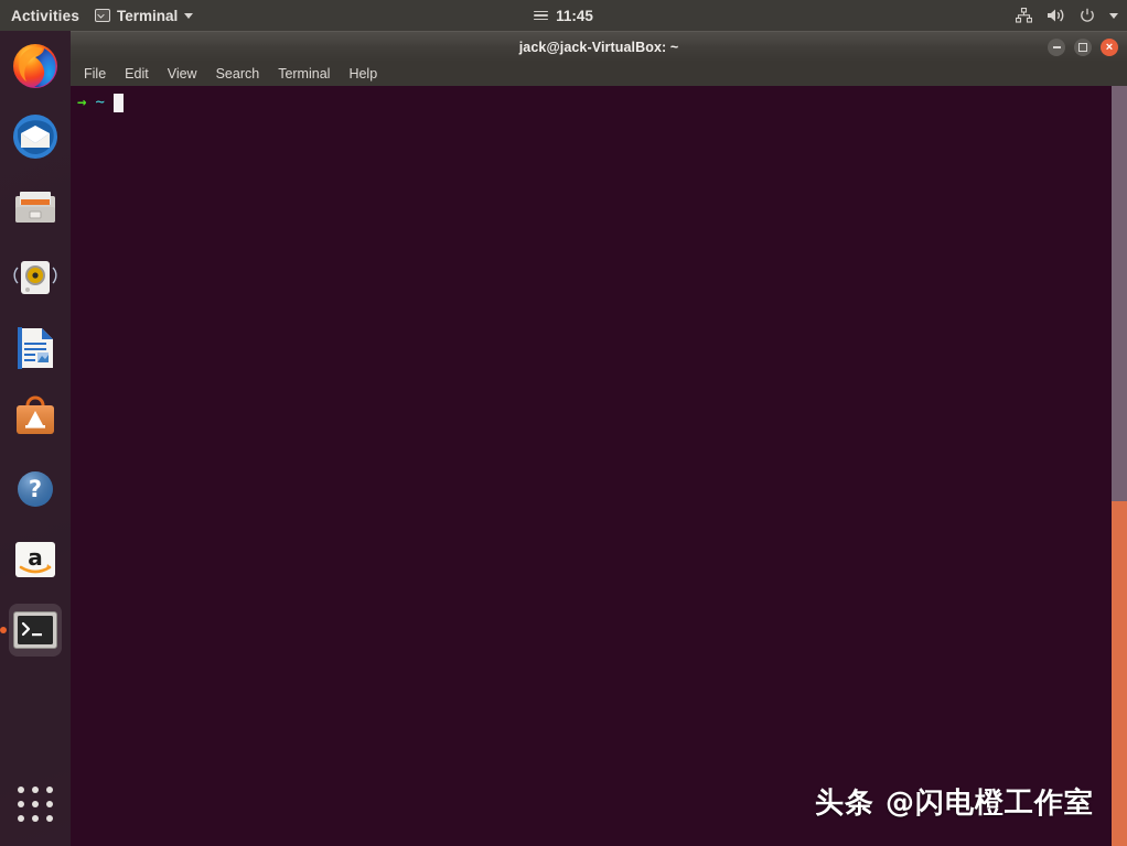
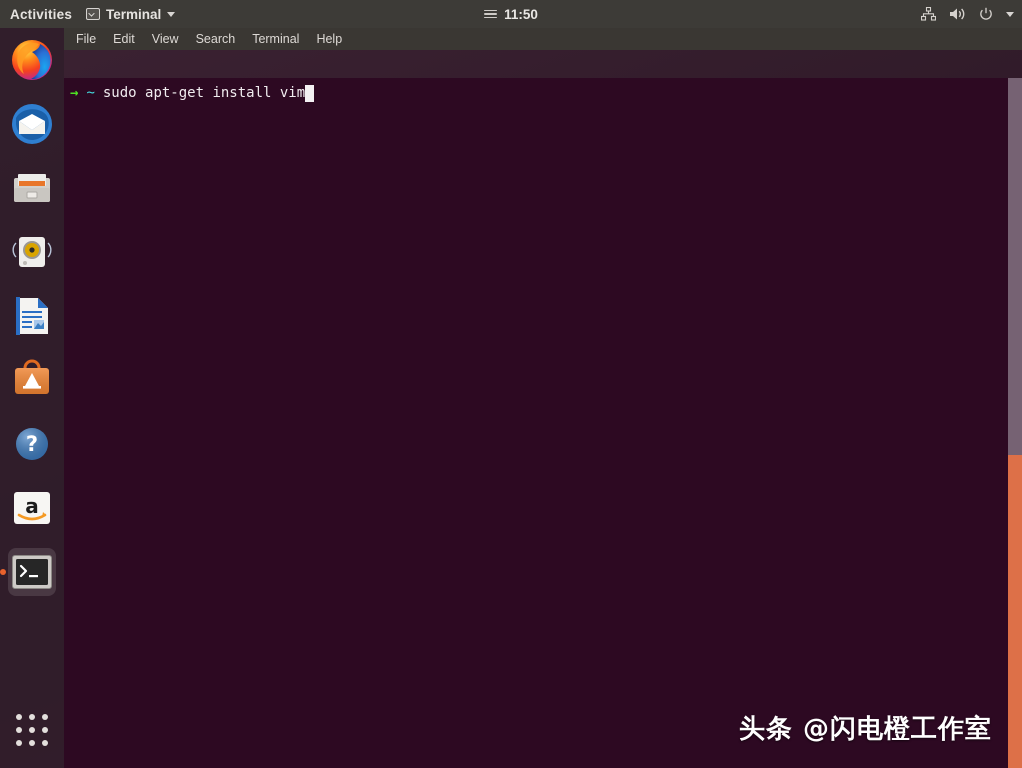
  Activities
  Terminal
- 11:45
+ 11:50
  ?
  a
- jack@jack-VirtualBox: ~
- ×
  File
  Edit
  View
  Search
  Terminal
  Help
  →
  ~
+ sudo apt-get install vim
  头条 @闪电橙工作室
